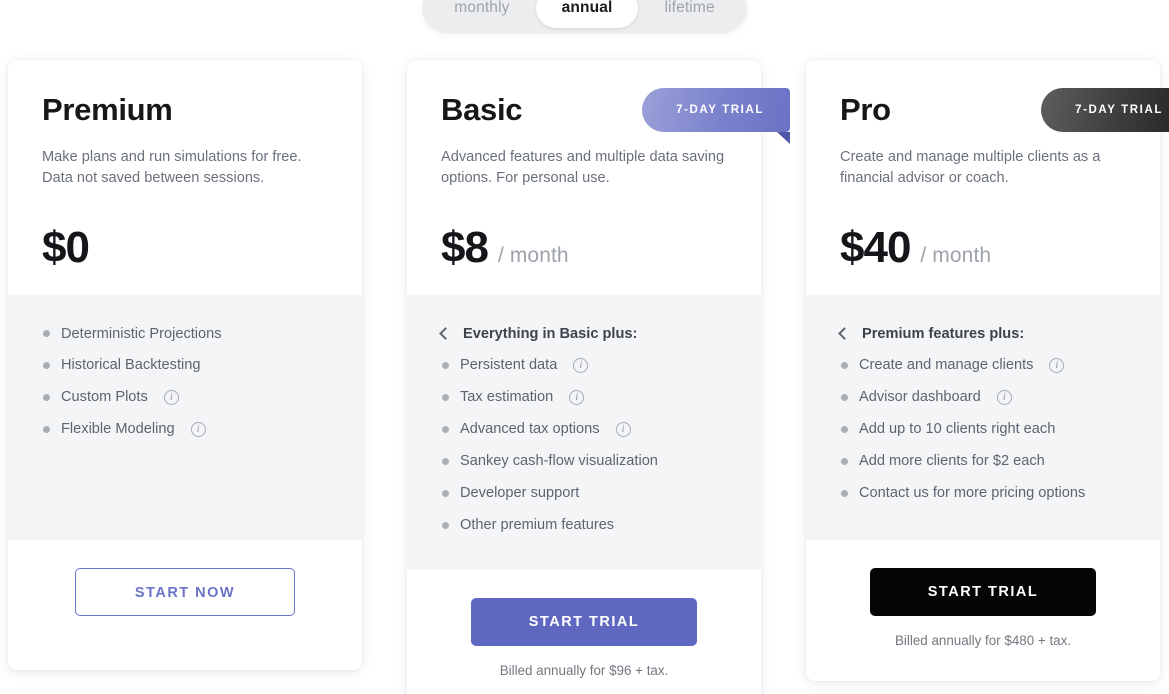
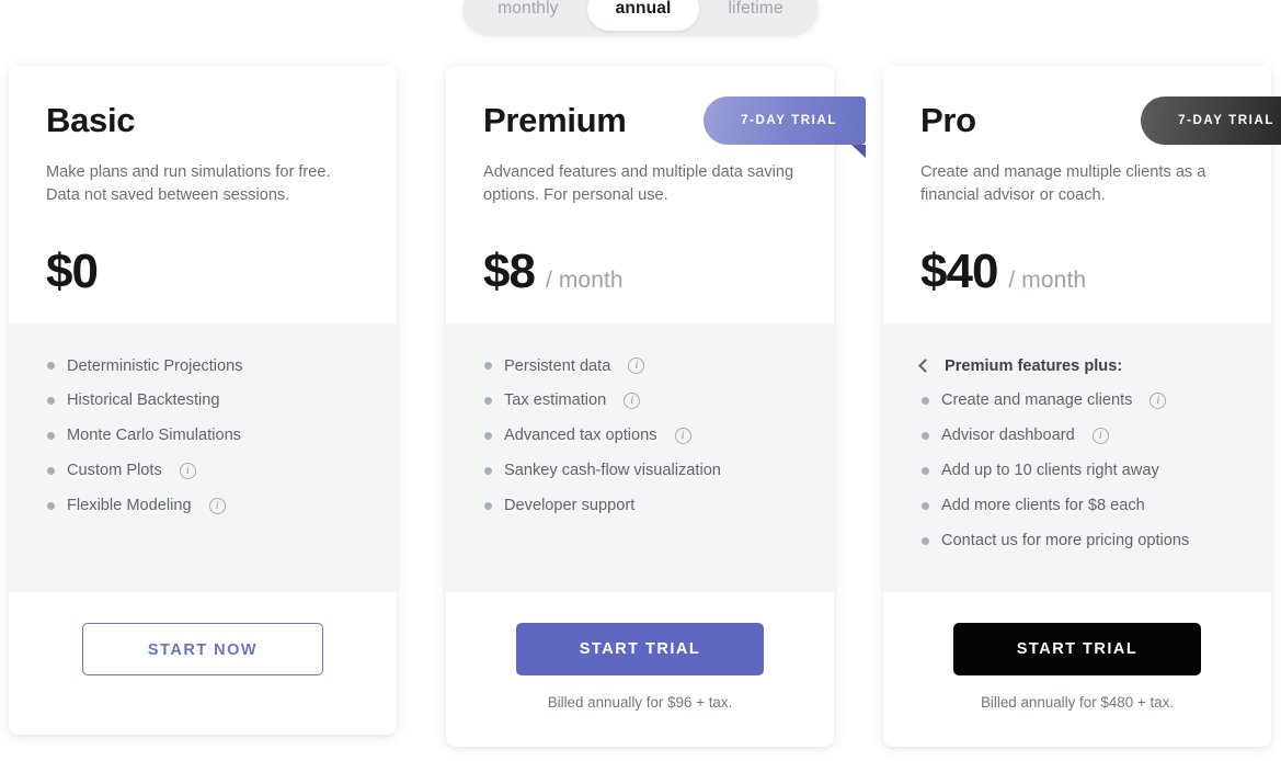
  monthly
  annual
  lifetime
- Premium
+ Basic
  Make plans and run simulations for free. Data not saved between sessions.
  $0
  Deterministic Projections
  Historical Backtesting
+ Monte Carlo Simulations
  Custom Plots
  i
  Flexible Modeling
  i
  START NOW
- Basic
+ Premium
  Advanced features and multiple data saving options. For personal use.
  $8
  / month
- Everything in Basic plus:
  Persistent data
  i
  Tax estimation
  i
  Advanced tax options
  i
  Sankey cash-flow visualization
  Developer support
- Other premium features
  START TRIAL
  Billed annually for $96 + tax.
  7-DAY TRIAL
  Pro
  Create and manage multiple clients as a financial advisor or coach.
  $40
  / month
  Premium features plus:
  Create and manage clients
  i
  Advisor dashboard
  i
- Add up to 10 clients right each
+ Add up to 10 clients right away
- Add more clients for $2 each
+ Add more clients for $8 each
  Contact us for more pricing options
  START TRIAL
  Billed annually for $480 + tax.
  7-DAY TRIAL
